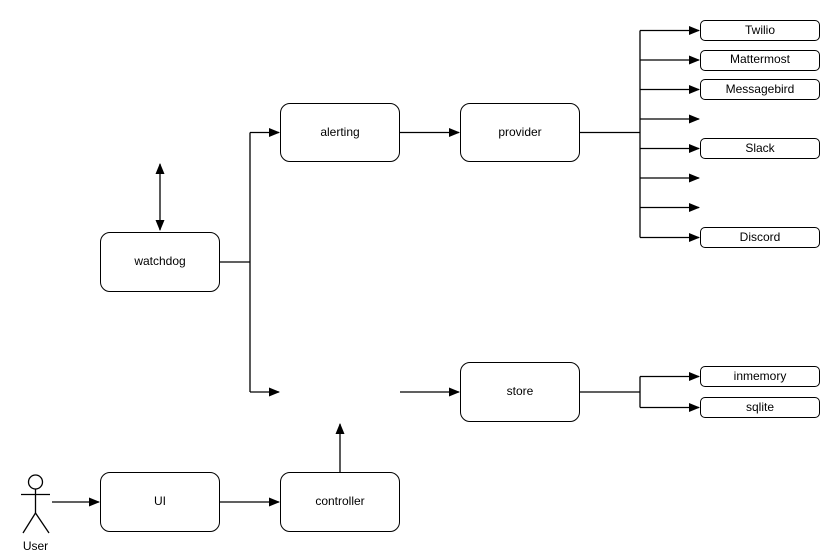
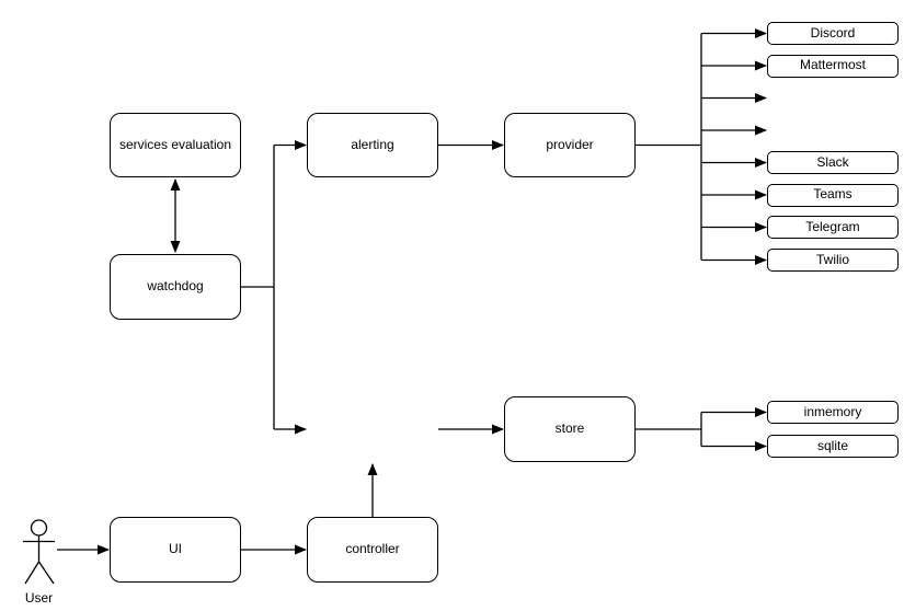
+ services evaluation
  watchdog
  alerting
  provider
  store
  UI
  controller
- Twilio
+ Discord
  Mattermost
- Messagebird
  Slack
+ Teams
+ Telegram
- Discord
+ Twilio
  inmemory
  sqlite
  User
